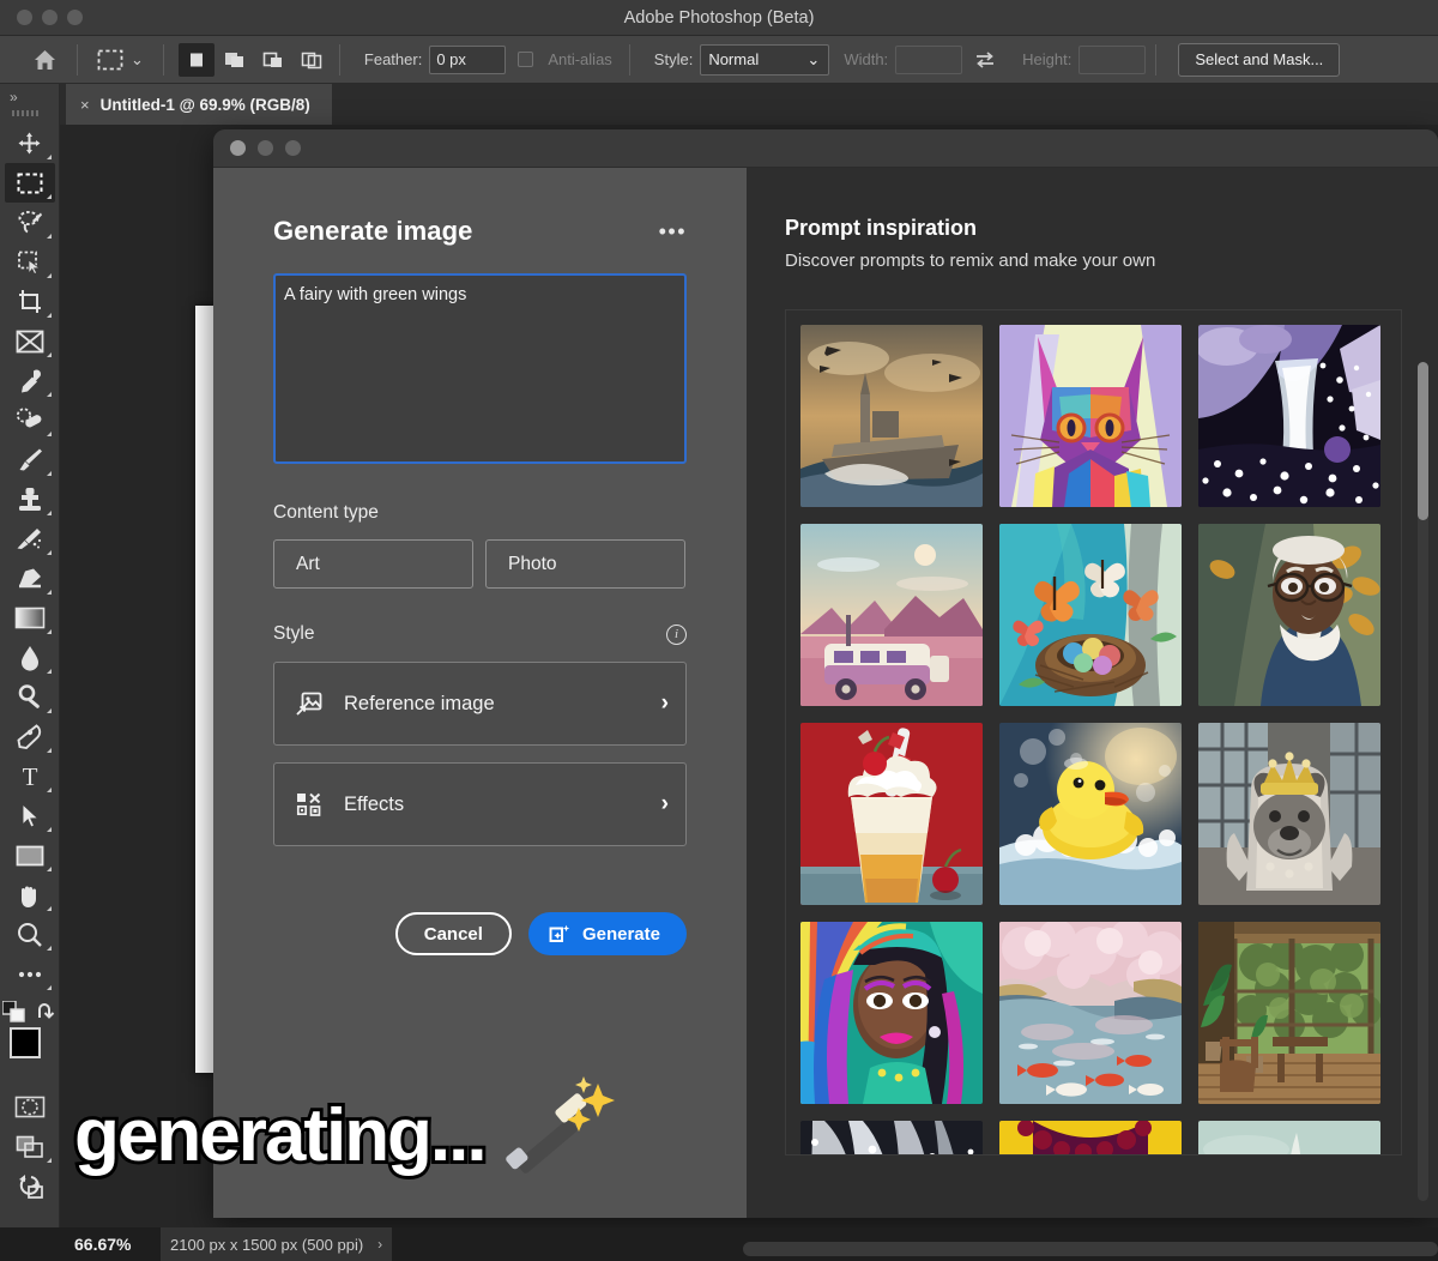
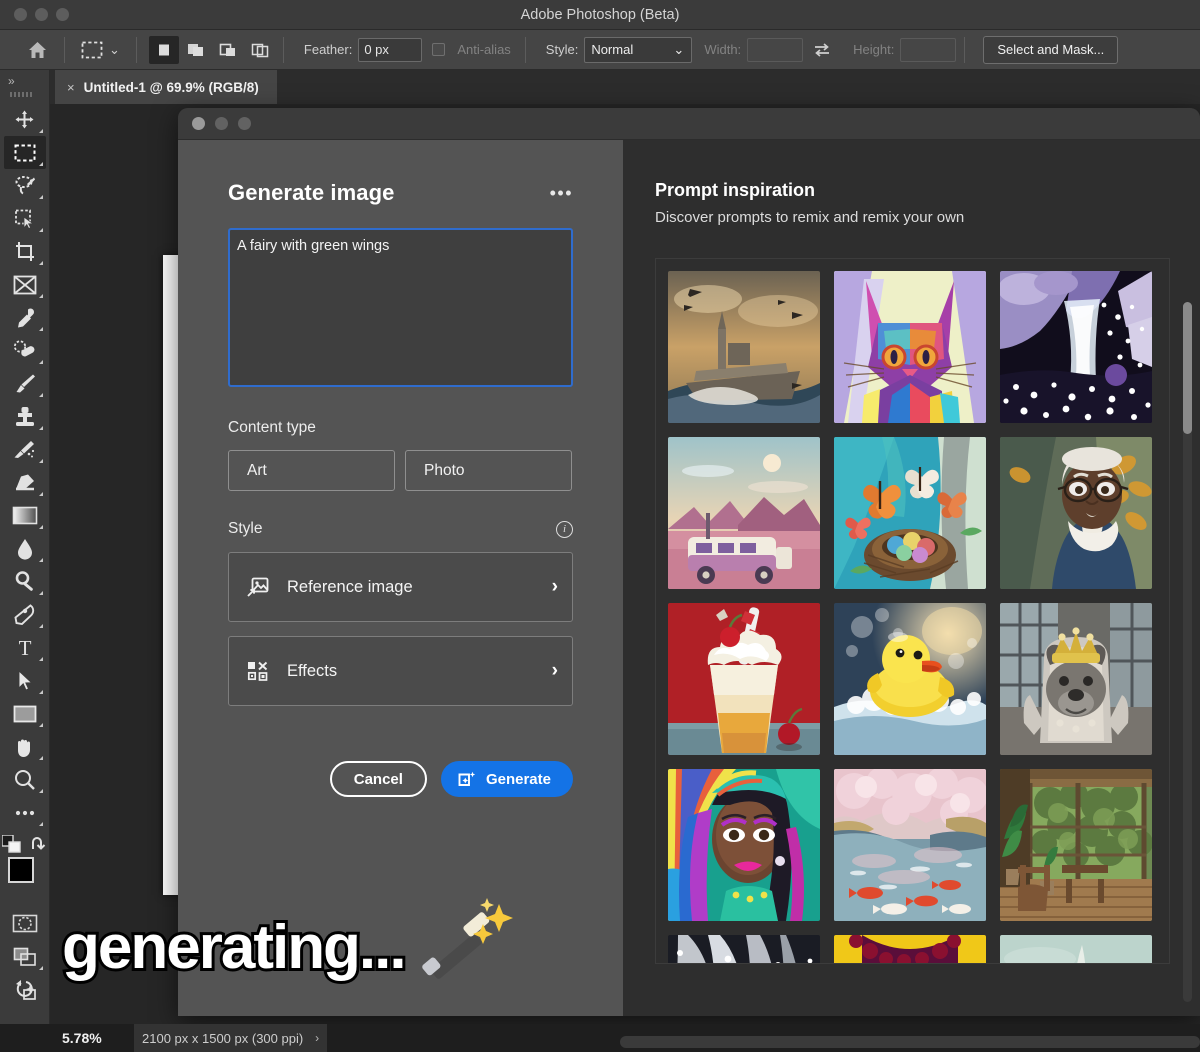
  Adobe Photoshop (Beta)
  ⌄
  Feather:
  0 px
  Anti-alias
  Style:
  Normal
  ⌄
  Width:
  Height:
  Select and Mask...
  ×
  Untitled-1 @ 69.9% (RGB/8)
  »
  T
  Generate image
  •••
  A fairy with green wings
  Content type
  Art
  Photo
  Style
  i
  Reference image
  ›
  Effects
  ›
  Cancel
  Generate
  Prompt inspiration
- Discover prompts to remix and make your own
+ Discover prompts to remix and remix your own
  generating...
- 66.67%
+ 5.78%
- 2100 px x 1500 px (500 ppi)
+ 2100 px x 1500 px (300 ppi)
  ›
